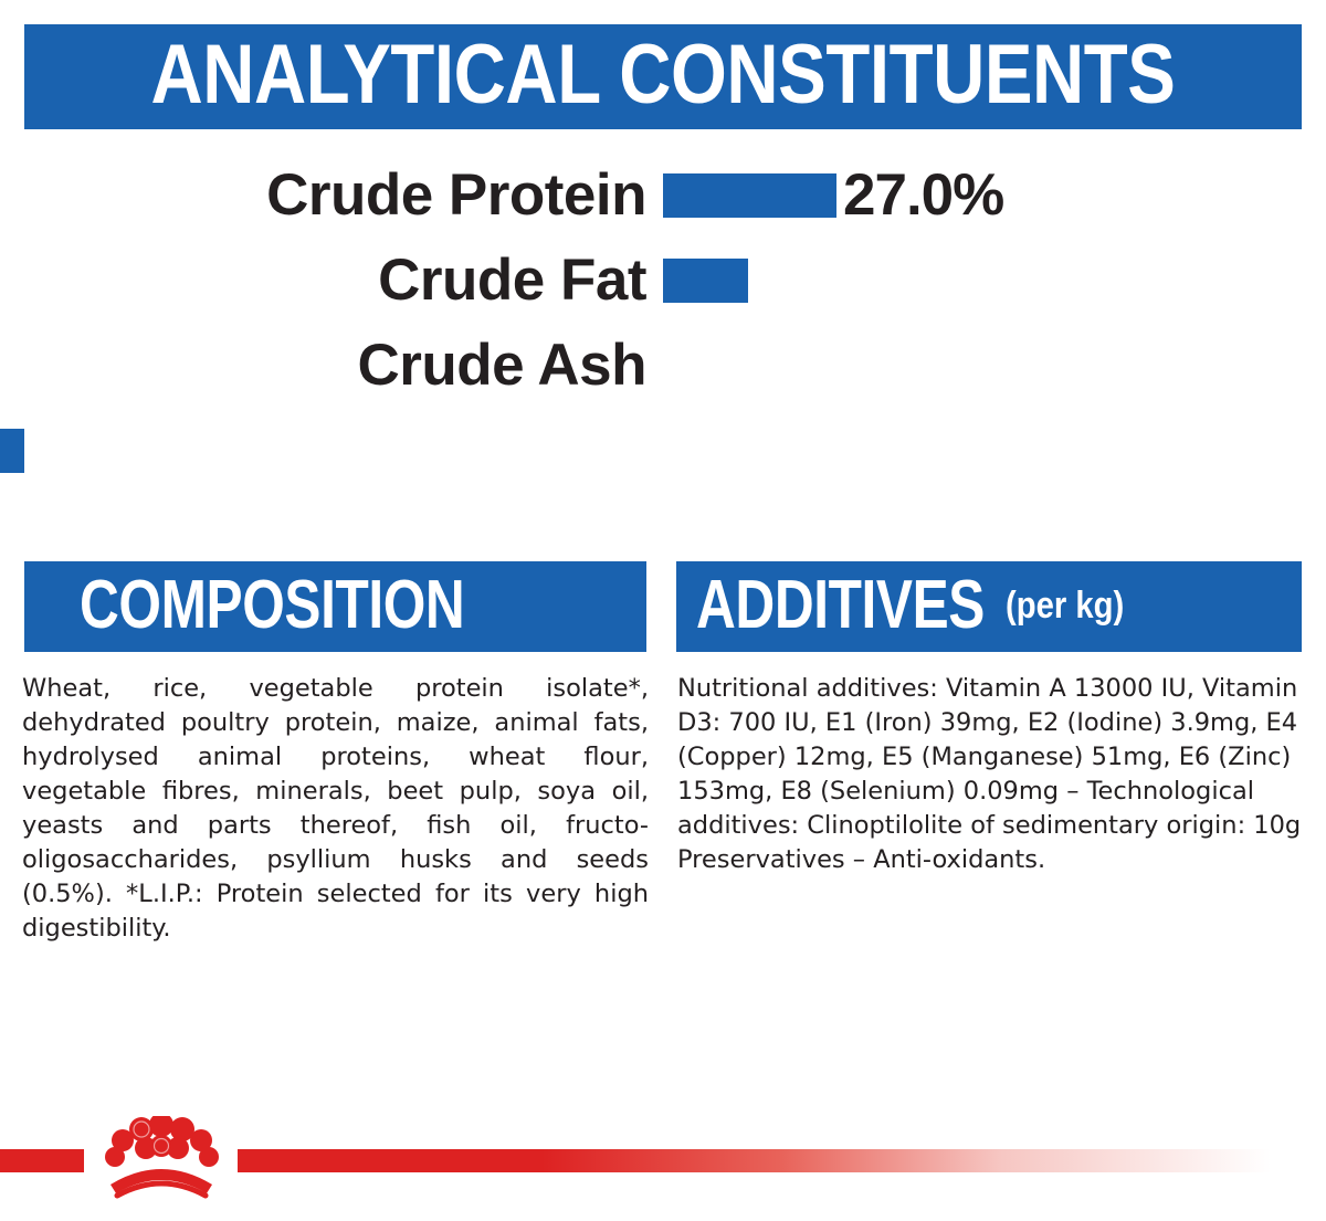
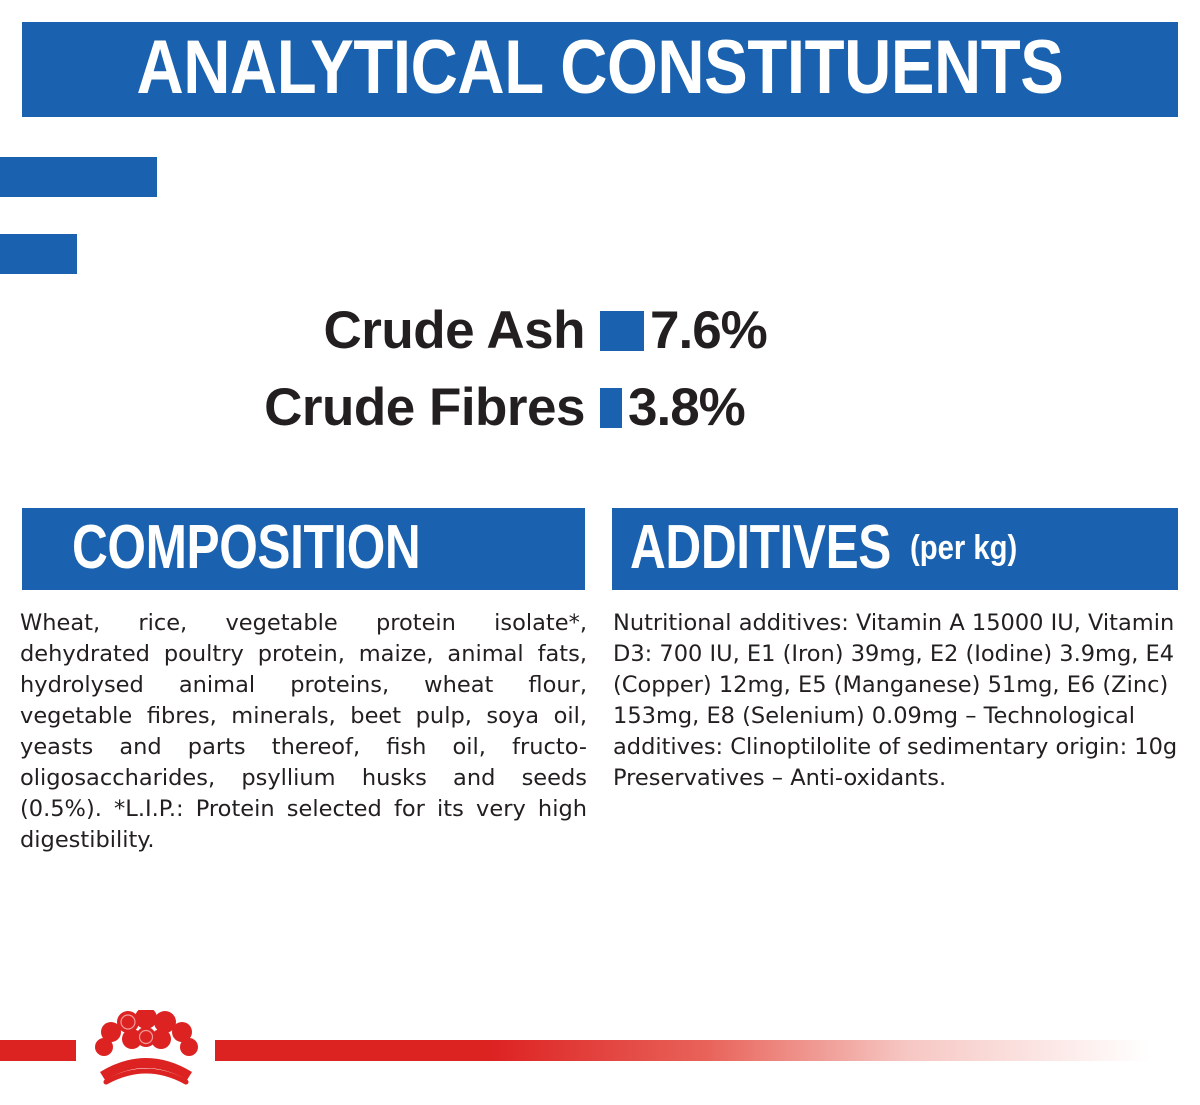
  ANALYTICAL CONSTITUENTS
- Crude Protein
- 27.0%
- Crude Fat
  Crude Ash
+ 7.6%
+ Crude Fibres
+ 3.8%
  COMPOSITION
  Wheat, rice, vegetable protein isolate*, dehydrated poultry protein, maize, animal fats, hydrolysed animal proteins, wheat flour, vegetable fibres, minerals, beet pulp, soya oil, yeasts and parts thereof, fish oil, fructo-oligosaccharides, psyllium husks and seeds (0.5%). *L.I.P.: Protein selected for its very high digestibility.
  ADDITIVES
  (per kg)
- Nutritional additives: Vitamin A 13000 IU, Vitamin D3: 700 IU, E1 (Iron) 39mg, E2 (Iodine) 3.9mg, E4 (Copper) 12mg, E5 (Manganese) 51mg, E6 (Zinc) 153mg, E8 (Selenium) 0.09mg – Technological additives: Clinoptilolite of sedimentary origin: 10g Preservatives – Anti-oxidants.
+ Nutritional additives: Vitamin A 15000 IU, Vitamin D3: 700 IU, E1 (Iron) 39mg, E2 (Iodine) 3.9mg, E4 (Copper) 12mg, E5 (Manganese) 51mg, E6 (Zinc) 153mg, E8 (Selenium) 0.09mg – Technological additives: Clinoptilolite of sedimentary origin: 10g Preservatives – Anti-oxidants.
